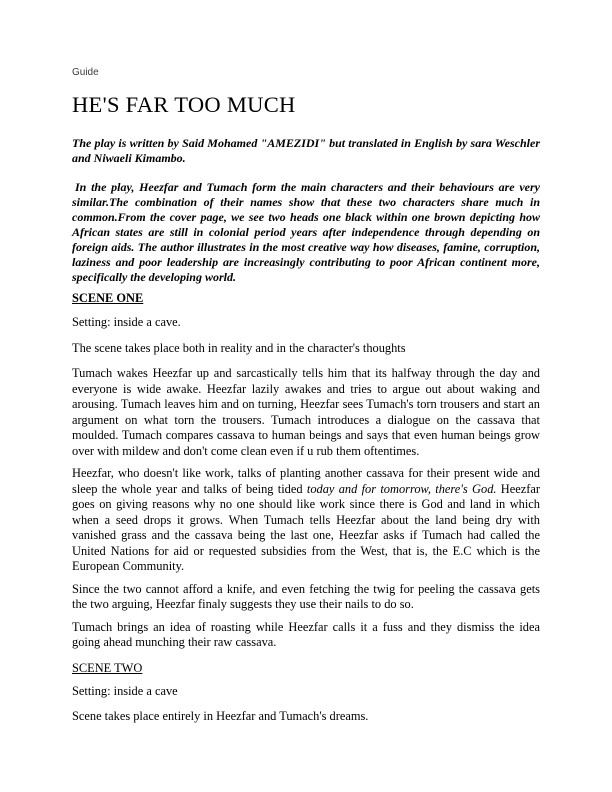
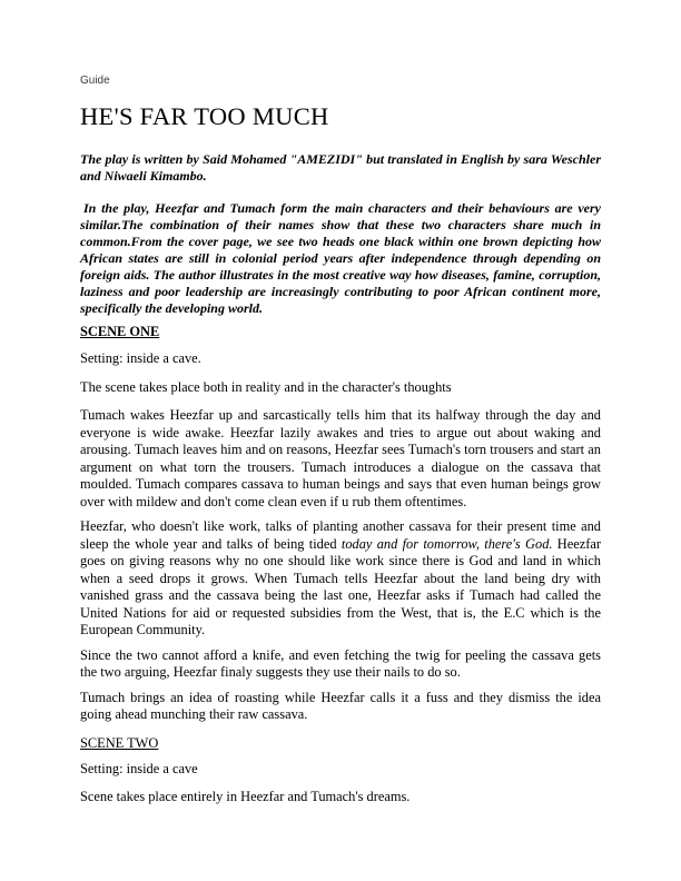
  Guide
  HE'S FAR TOO MUCH
  The play is written by Said Mohamed "AMEZIDI" but translated in English by sara Weschler and Niwaeli Kimambo.
  In the play, Heezfar and Tumach form the main characters and their behaviours are very similar.The combination of their names show that these two characters share much in common.From the cover page, we see two heads one black within one brown depicting how African states are still in colonial period years after independence through depending on foreign aids. The author illustrates in the most creative way how diseases, famine, corruption, laziness and poor leadership are increasingly contributing to poor African continent more, specifically the developing world.
  SCENE ONE
  Setting: inside a cave.
  The scene takes place both in reality and in the character's thoughts
- Tumach wakes Heezfar up and sarcastically tells him that its halfway through the day and everyone is wide awake. Heezfar lazily awakes and tries to argue out about waking and arousing. Tumach leaves him and on turning, Heezfar sees Tumach's torn trousers and start an argument on what torn the trousers. Tumach introduces a dialogue on the cassava that moulded. Tumach compares cassava to human beings and says that even human beings grow over with mildew and don't come clean even if u rub them oftentimes.
+ Tumach wakes Heezfar up and sarcastically tells him that its halfway through the day and everyone is wide awake. Heezfar lazily awakes and tries to argue out about waking and arousing. Tumach leaves him and on reasons, Heezfar sees Tumach's torn trousers and start an argument on what torn the trousers. Tumach introduces a dialogue on the cassava that moulded. Tumach compares cassava to human beings and says that even human beings grow over with mildew and don't come clean even if u rub them oftentimes.
- Heezfar, who doesn't like work, talks of planting another cassava for their present wide and sleep the whole year and talks of being tided today and for tomorrow, there's God. Heezfar goes on giving reasons why no one should like work since there is God and land in which when a seed drops it grows. When Tumach tells Heezfar about the land being dry with vanished grass and the cassava being the last one, Heezfar asks if Tumach had called the United Nations for aid or requested subsidies from the West, that is, the E.C which is the European Community.
+ Heezfar, who doesn't like work, talks of planting another cassava for their present time and sleep the whole year and talks of being tided today and for tomorrow, there's God. Heezfar goes on giving reasons why no one should like work since there is God and land in which when a seed drops it grows. When Tumach tells Heezfar about the land being dry with vanished grass and the cassava being the last one, Heezfar asks if Tumach had called the United Nations for aid or requested subsidies from the West, that is, the E.C which is the European Community.
  Since the two cannot afford a knife, and even fetching the twig for peeling the cassava gets the two arguing, Heezfar finaly suggests they use their nails to do so.
  Tumach brings an idea of roasting while Heezfar calls it a fuss and they dismiss the idea going ahead munching their raw cassava.
  SCENE TWO
  Setting: inside a cave
  Scene takes place entirely in Heezfar and Tumach's dreams.
